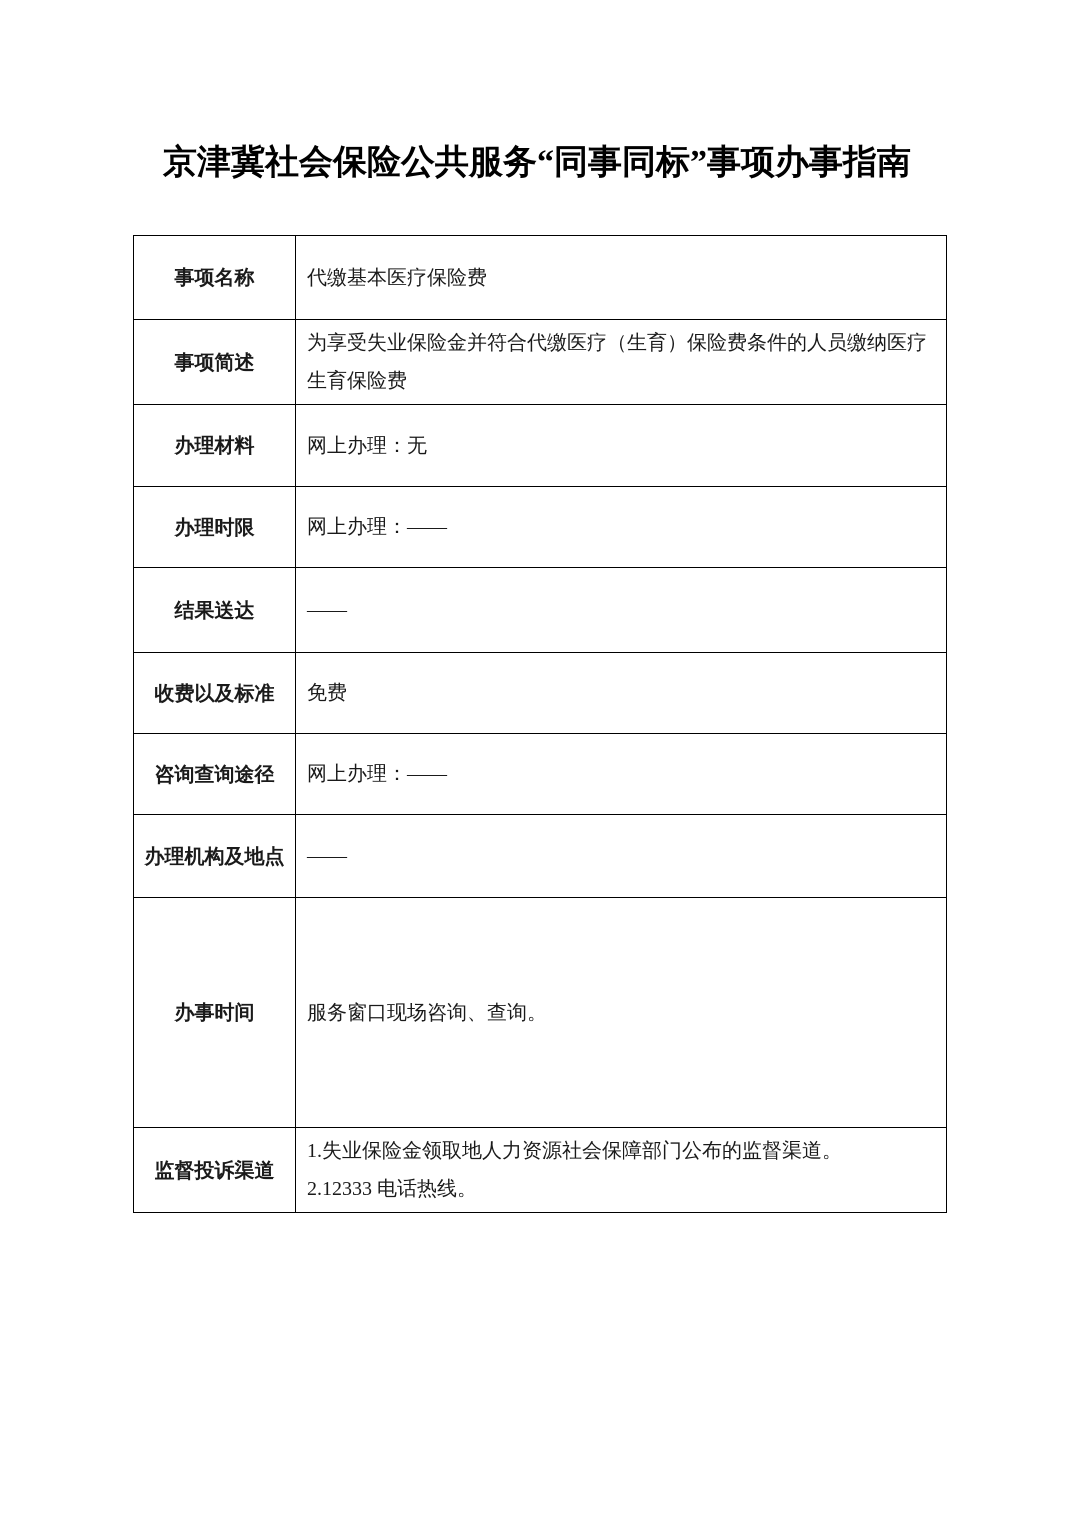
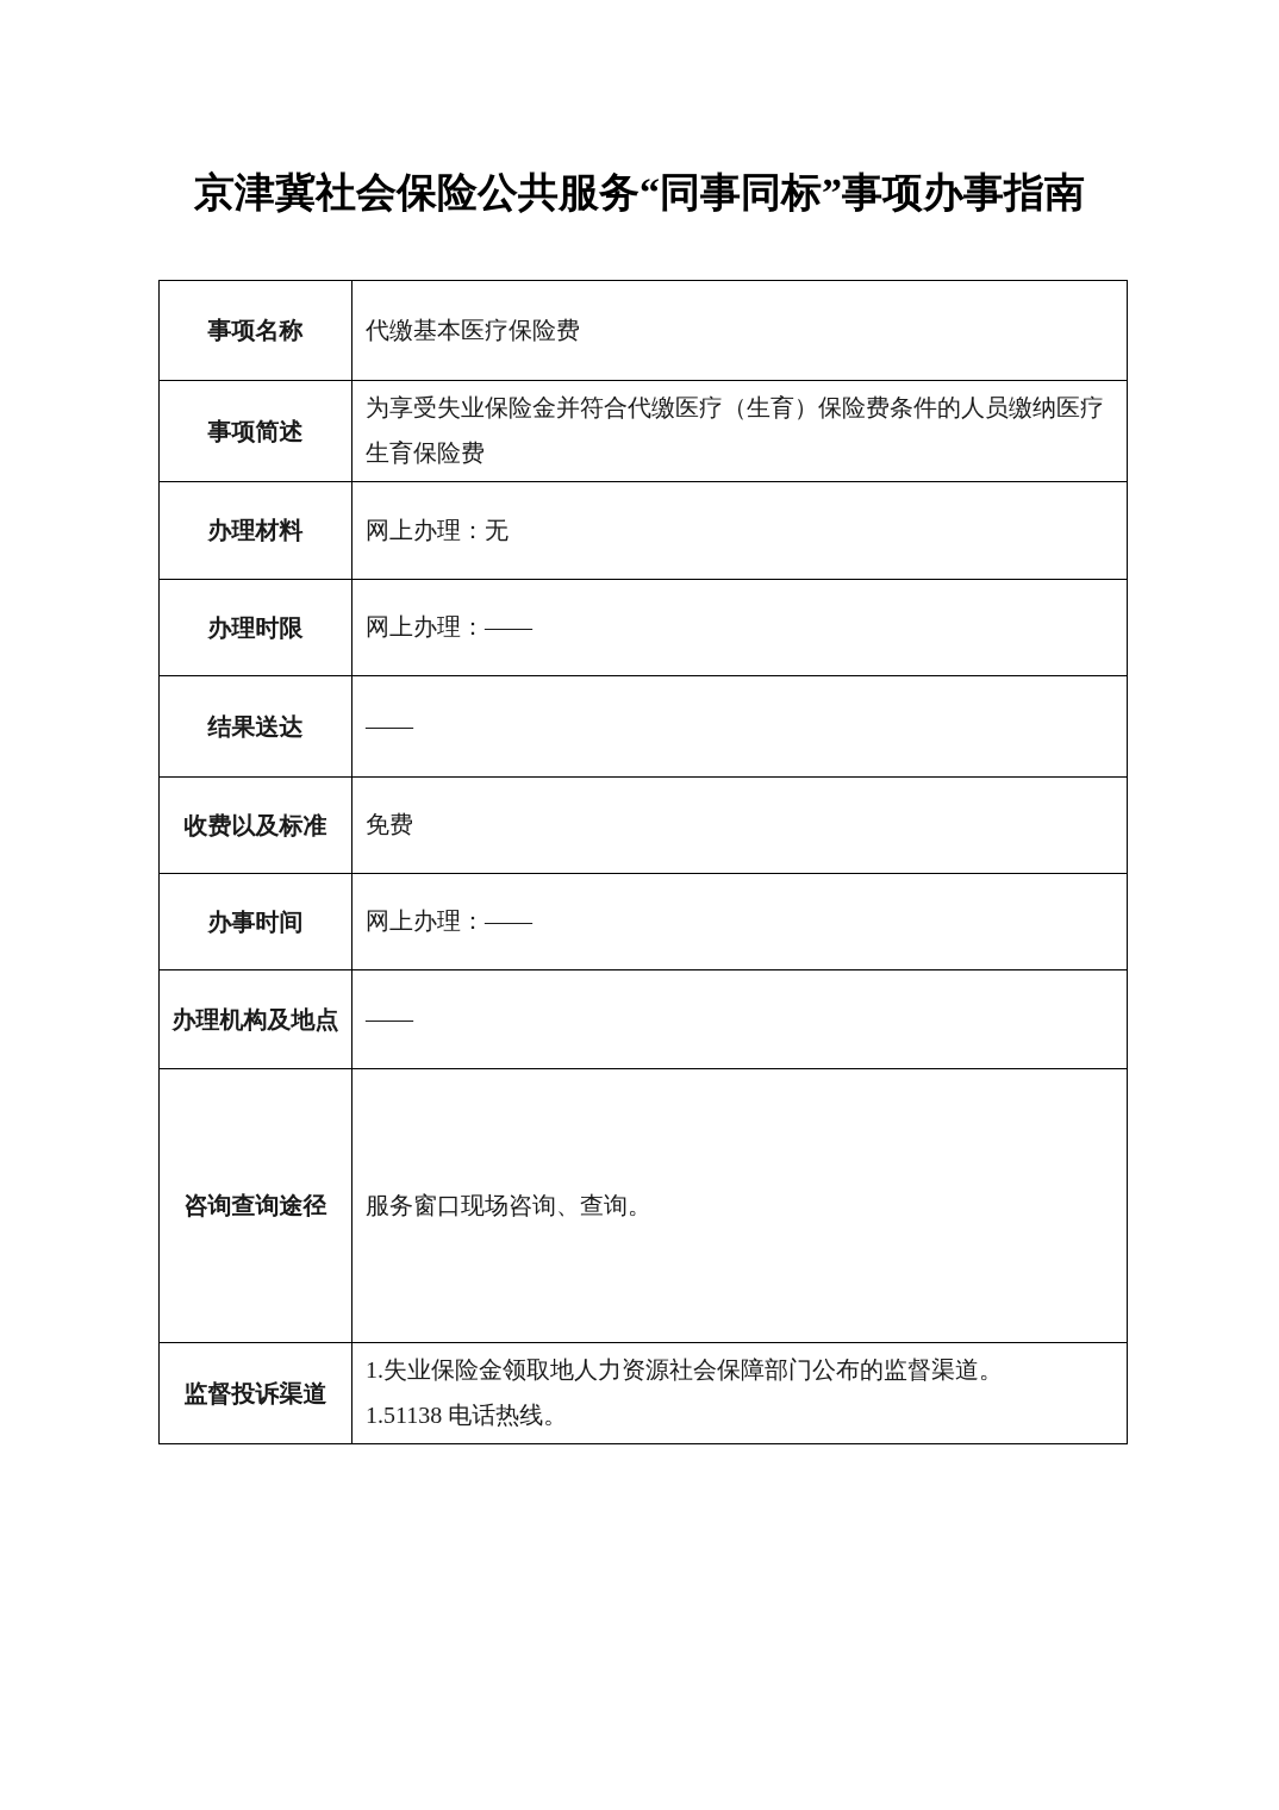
  京津冀社会保险公共服务“同事同标”事项办事指南
  事项名称	代缴基本医疗保险费
  事项简述	为享受失业保险金并符合代缴医疗（生育）保险费条件的人员缴纳医疗生育保险费
  办理材料	网上办理：无
  办理时限	网上办理：——
  结果送达	——
  收费以及标准	免费
- 咨询查询途径	网上办理：——
+ 办事时间	网上办理：——
  办理机构及地点	——
- 办事时间	服务窗口现场咨询、查询。
+ 咨询查询途径	服务窗口现场咨询、查询。
- 监督投诉渠道	1.失业保险金领取地人力资源社会保障部门公布的监督渠道。2.12333 电话热线。
+ 监督投诉渠道	1.失业保险金领取地人力资源社会保障部门公布的监督渠道。1.51138 电话热线。
